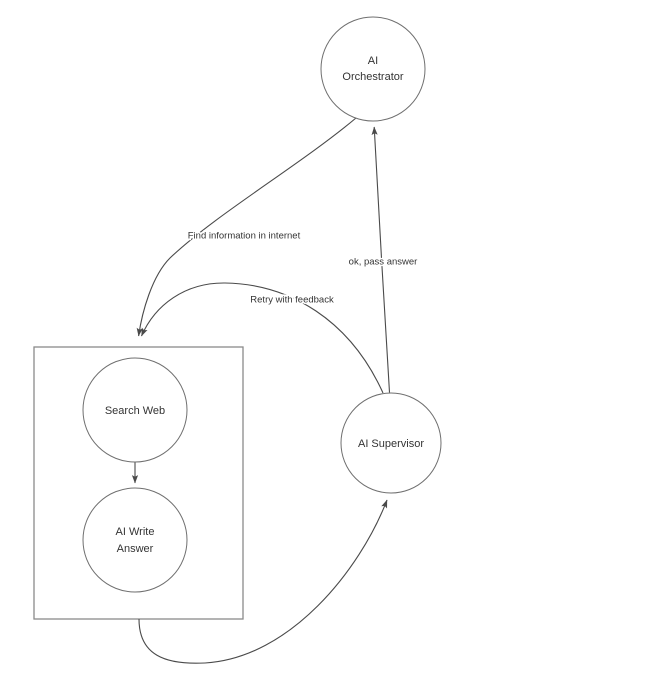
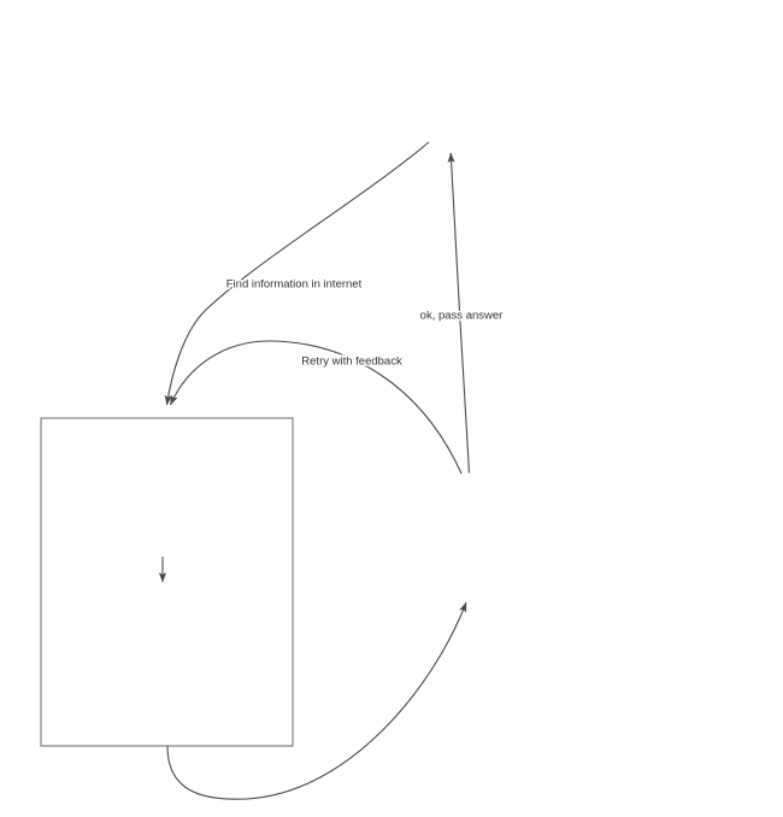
- AI
- Orchestrator
- Search Web
- AI Write
- Answer
- AI Supervisor
  Find information in internet
  Retry with feedback
  ok, pass answer
